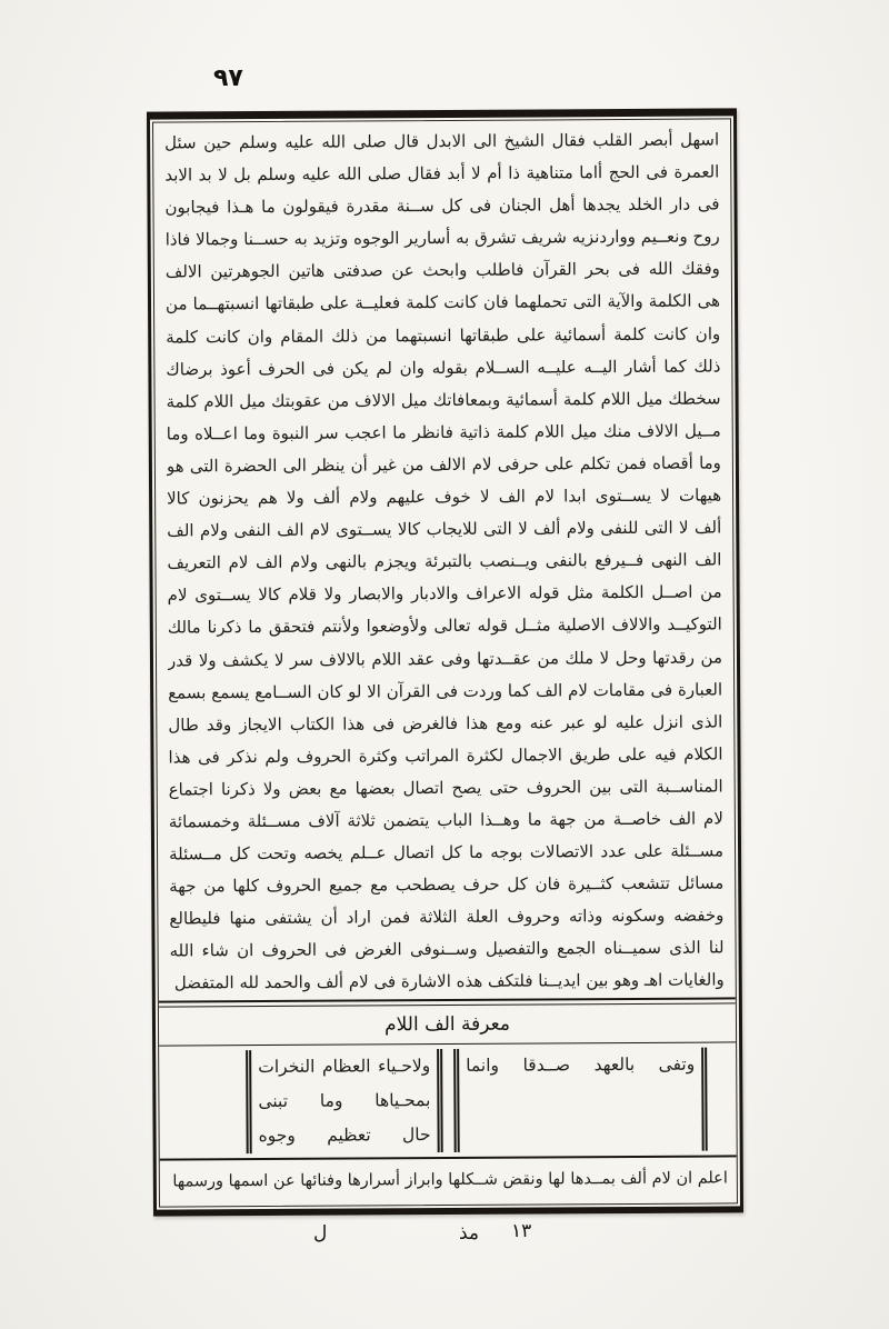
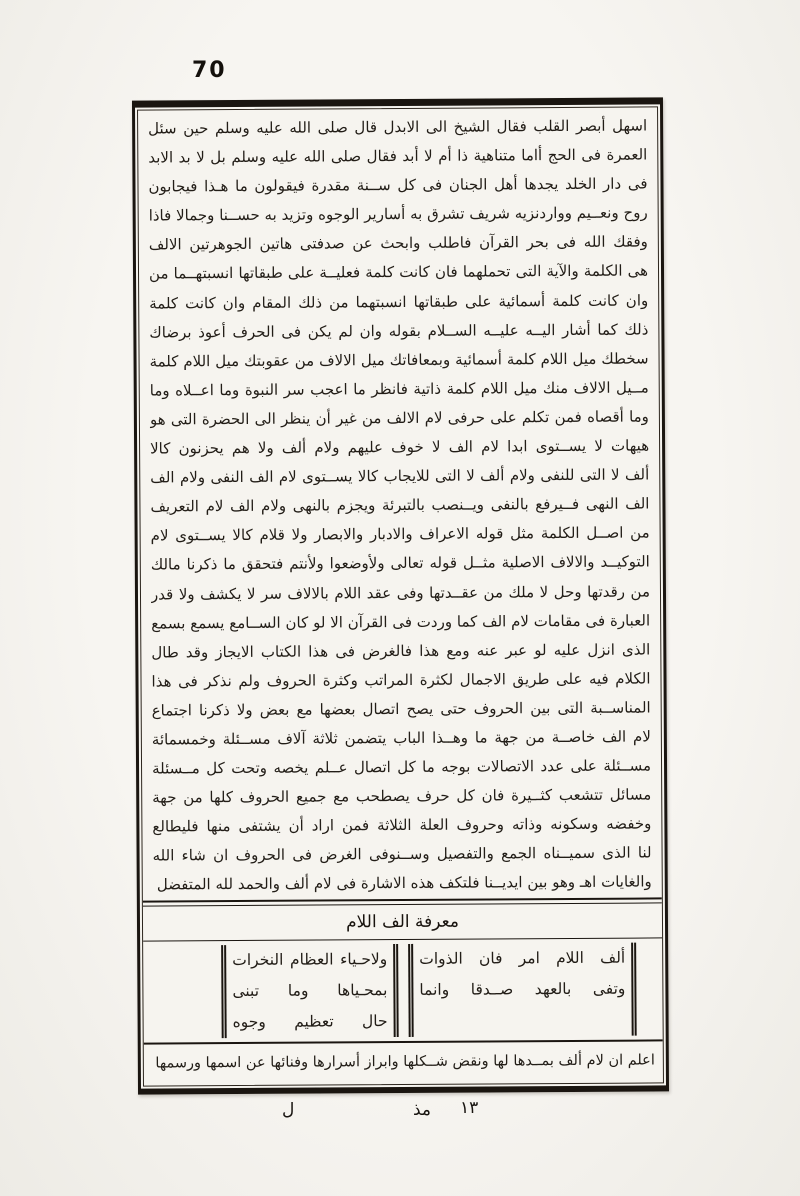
- ٩٧
+ 70
  اسهل أبصر القلب فقال الشيخ الى الابدل قال صلى الله عليه وسلم حين سئل
  العمرة فى الحج أاما متناهية ذا أم لا أبد فقال صلى الله عليه وسلم بل لا بد الابد
  فى دار الخلد يجدها أهل الجنان فى كل ســنة مقدرة فيقولون ما هـذا فيجابون
  روح ونعــيم وواردنزيه شريف تشرق به أسارير الوجوه وتزيد به حســنا وجمالا فاذا
  وفقك الله فى بحر القرآن فاطلب وابحث عن صدفتى هاتين الجوهرتين الالف
  هى الكلمة والآية التى تحملهما فان كانت كلمة فعليــة على طبقاتها انسبتهــما من
  وان كانت كلمة أسمائية على طبقاتها انسبتهما من ذلك المقام وان كانت كلمة
  ذلك كما أشار اليــه عليــه الســلام بقوله وان لم يكن فى الحرف أعوذ برضاك
  سخطك ميل اللام كلمة أسمائية وبمعافاتك ميل الالاف من عقوبتك ميل اللام كلمة
  مــيل الالاف منك ميل اللام كلمة ذاتية فانظر ما اعجب سر النبوة وما اعــلاه وما
  وما أقصاه فمن تكلم على حرفى لام الالف من غير أن ينظر الى الحضرة التى هو
  هيهات لا يســتوى ابدا لام الف لا خوف عليهم ولام ألف ولا هم يحزنون كالا
  ألف لا التى للنفى ولام ألف لا التى للايجاب كالا يســتوى لام الف النفى ولام الف
  الف النهى فــيرفع بالنفى ويــنصب بالتبرئة ويجزم بالنهى ولام الف لام التعريف
  من اصــل الكلمة مثل قوله الاعراف والادبار والابصار ولا قلام كالا يســتوى لام
  التوكيــد والالاف الاصلية مثــل قوله تعالى ولأوضعوا ولأنتم فتحقق ما ذكرنا مالك
  من رقدتها وحل لا ملك من عقــدتها وفى عقد اللام بالالاف سر لا يكشف ولا قدر
  العبارة فى مقامات لام الف كما وردت فى القرآن الا لو كان الســامع يسمع بسمع
  الذى انزل عليه لو عبر عنه ومع هذا فالغرض فى هذا الكتاب الايجاز وقد طال
  الكلام فيه على طريق الاجمال لكثرة المراتب وكثرة الحروف ولم نذكر فى هذا
  المناســبة التى بين الحروف حتى يصح اتصال بعضها مع بعض ولا ذكرنا اجتماع
  لام الف خاصــة من جهة ما وهــذا الباب يتضمن ثلاثة آلاف مســئلة وخمسمائة
  مســئلة على عدد الاتصالات بوجه ما كل اتصال عــلم يخصه وتحت كل مــسئلة
  مسائل تتشعب كثــيرة فان كل حرف يصطحب مع جميع الحروف كلها من جهة
  وخفضه وسكونه وذاته وحروف العلة الثلاثة فمن اراد أن يشتفى منها فليطالع
  لنا الذى سميــناه الجمع والتفصيل وســنوفى الغرض فى الحروف ان شاء الله
  والغايات اهـ وهو بين ايديــنا فلتكف هذه الاشارة فى لام ألف والحمد لله المتفضل
  معرفة الف اللام
  ولاحـياء العظام النخرات
  بمحـياها وما تبنى
+ ألف اللام امر فان الذوات
  وتفى بالعهد صــدقا وانما
  اعلم ان لام ألف بمــدها لها ونقض شــكلها وابراز أسرارها وفنائها عن اسمها ورسمها
  ل
  مذ
  ١٣
